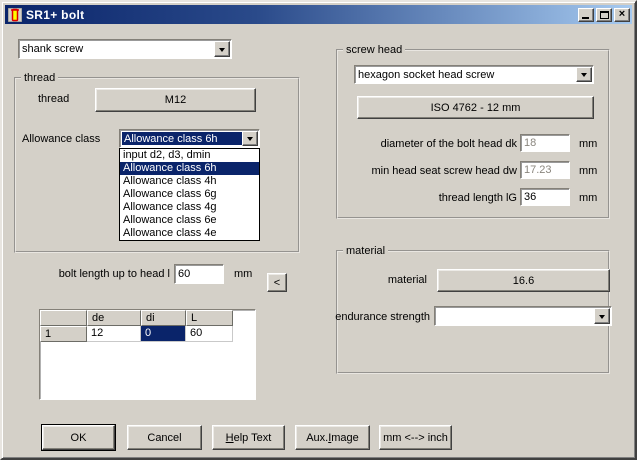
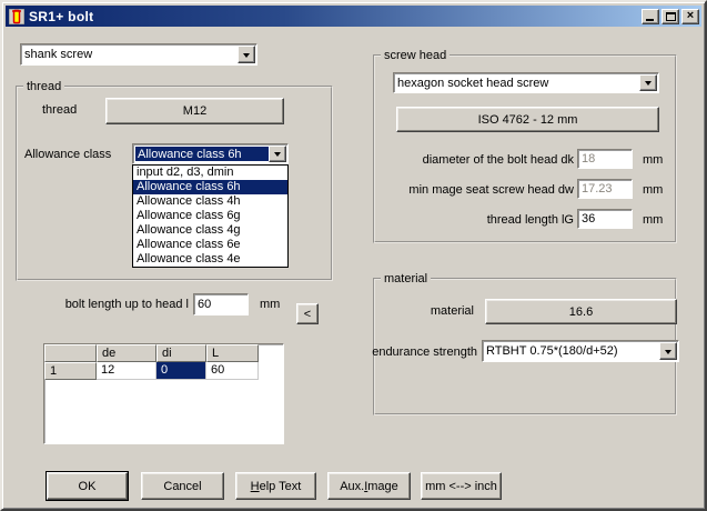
  SR1+ bolt
  ×
  shank screw
  thread
  thread
  M12
  Allowance class
  Allowance class 6h
  input d2, d3, dmin
  Allowance class 6h
  Allowance class 4h
  Allowance class 6g
  Allowance class 4g
  Allowance class 6e
  Allowance class 4e
  screw head
  hexagon socket head screw
  ISO 4762 - 12 mm
  diameter of the bolt head dk
  18
  mm
- min head seat screw head dw
+ min mage seat screw head dw
  17.23
  mm
  thread length lG
  36
  mm
  bolt length up to head l
  60
  mm
  <
  de
  di
  L
  1
  12
  0
  60
  material
  material
  16.6
  endurance strength
+ RTBHT 0.75*(180/d+52)
  OK
  Cancel
  H
  elp Text
  Aux.
  I
  mage
  mm <--> inch
